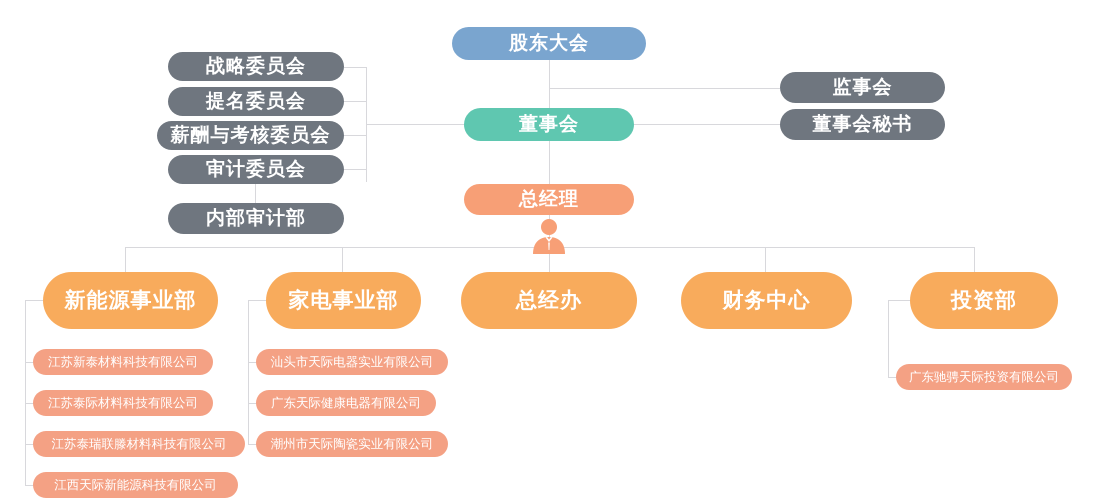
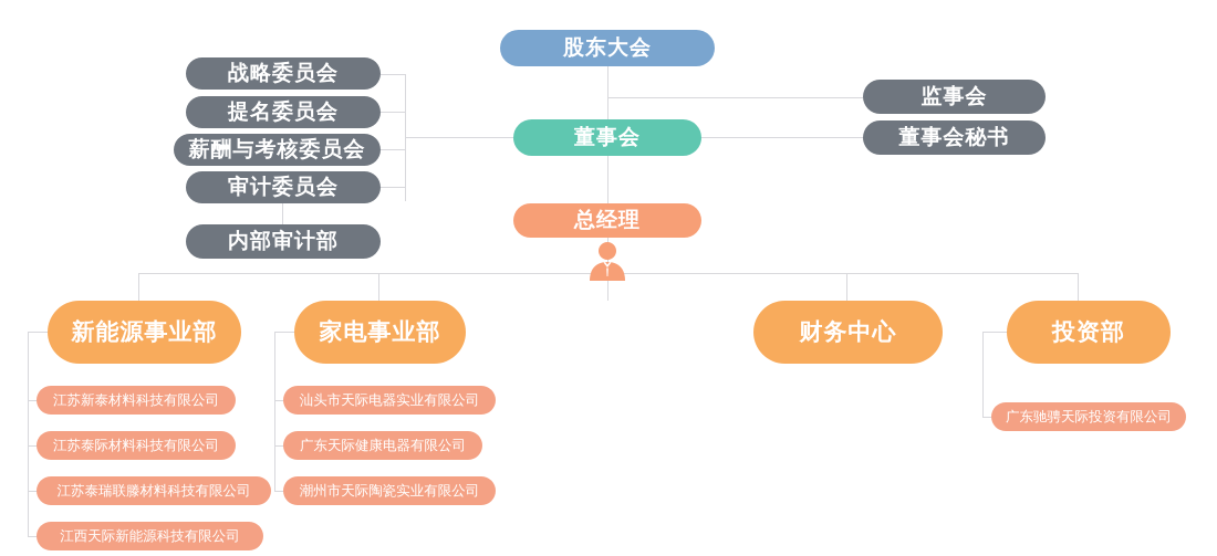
  股东大会
  董事会
  总经理
  监事会
  董事会秘书
  战略委员会
  提名委员会
  薪酬与考核委员会
  审计委员会
  内部审计部
  新能源事业部
  家电事业部
- 总经办
  财务中心
  投资部
  江苏新泰材料科技有限公司
  江苏泰际材料科技有限公司
  江苏泰瑞联滕材料科技有限公司
  江西天际新能源科技有限公司
  汕头市天际电器实业有限公司
  广东天际健康电器有限公司
  潮州市天际陶瓷实业有限公司
  广东驰骋天际投资有限公司
